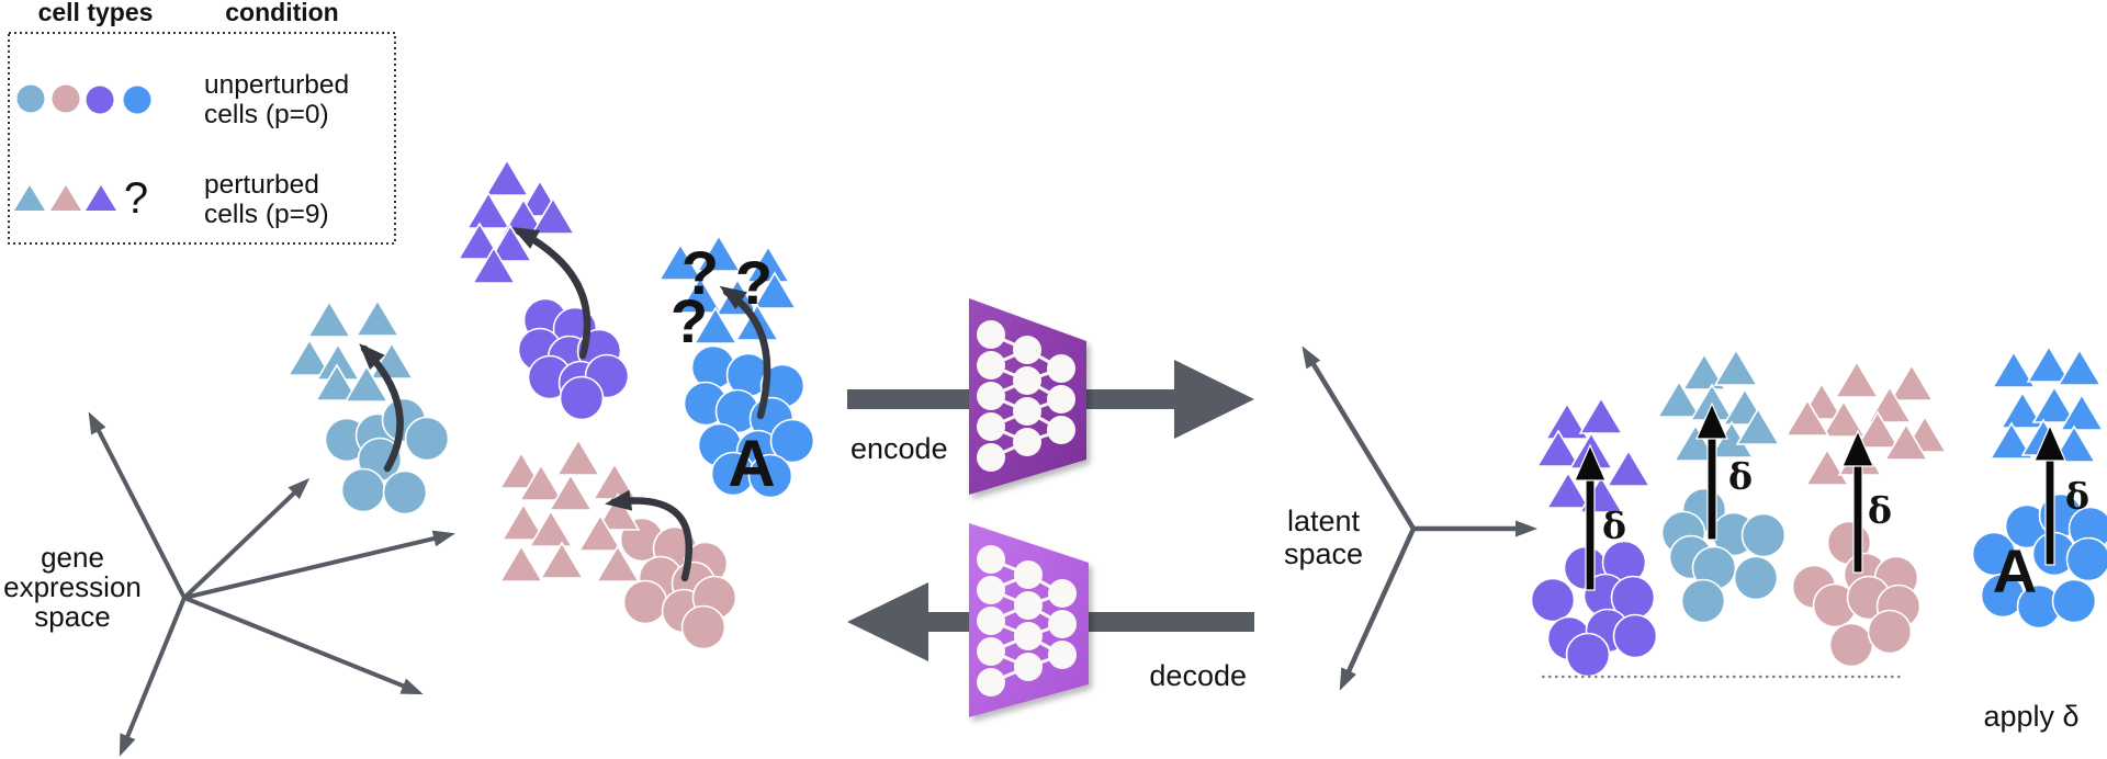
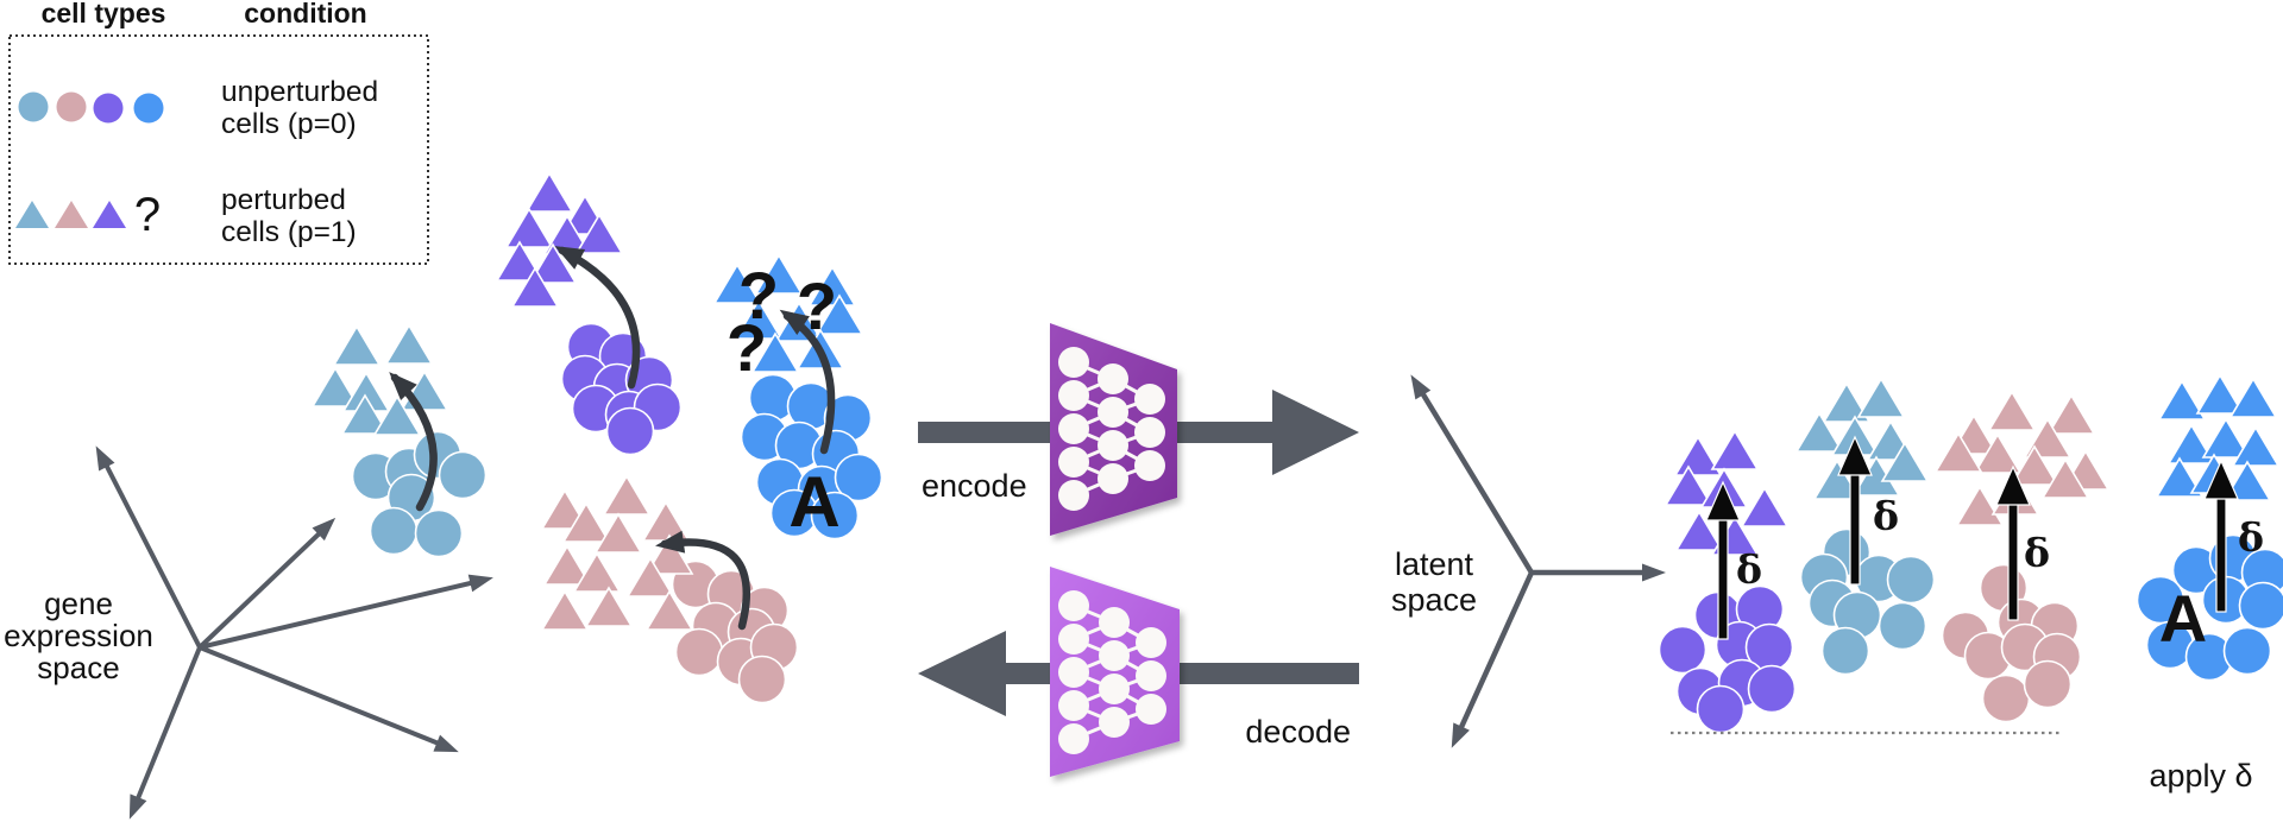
  cell types
  condition
  unperturbed
  cells (p=0)
  ?
  perturbed
- cells (p=9)
+ cells (p=1)
  gene
  expression
  space
  encode
  decode
  latent
  space
  apply δ
  A
  A
  ?
  ?
  ?
  δ
  δ
  δ
  δ
